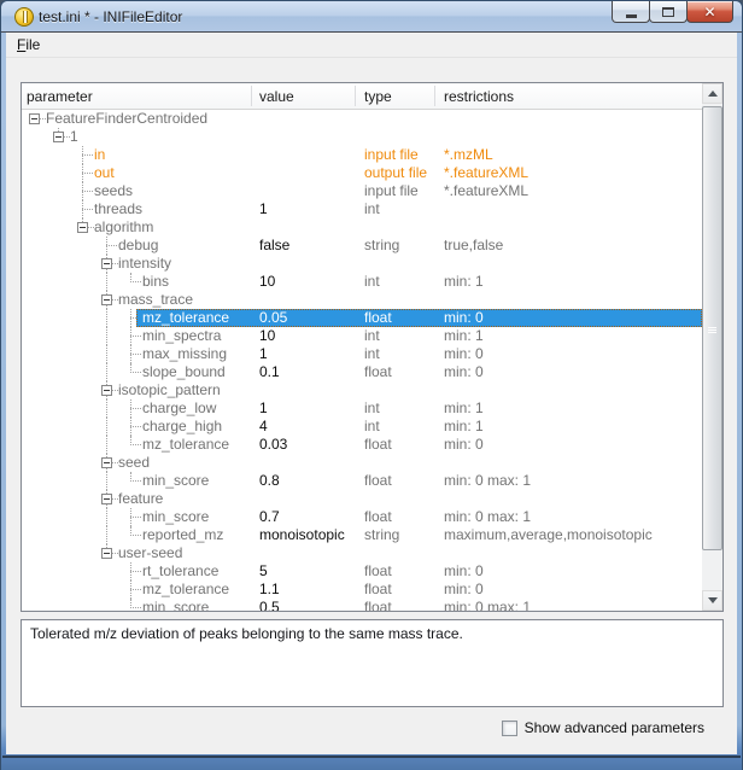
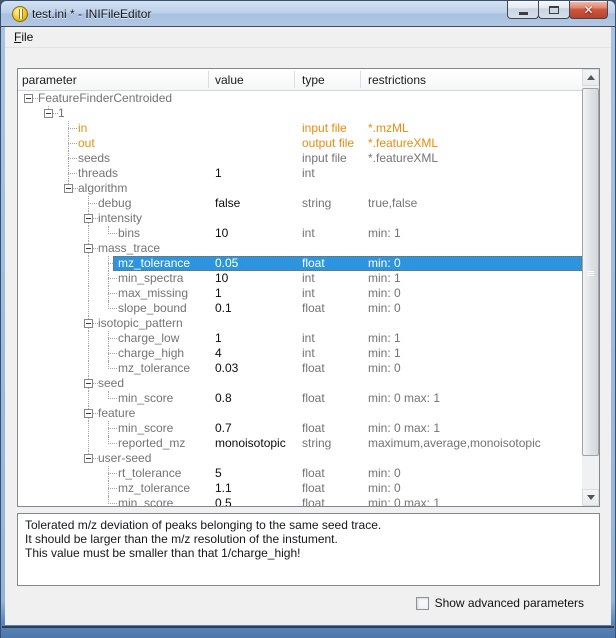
  test.ini * - INIFileEditor
  ✕
  File
  parameter
  value
  type
  restrictions
  FeatureFinderCentroided
  1
  in
  input file
  *.mzML
  out
  output file
  *.featureXML
  seeds
  input file
  *.featureXML
  threads
  1
  int
  algorithm
  debug
  false
  string
  true,false
  intensity
  bins
  10
  int
  min: 1
  mass_trace
  mz_tolerance
  0.05
  float
  min: 0
  min_spectra
  10
  int
  min: 1
  max_missing
  1
  int
  min: 0
  slope_bound
  0.1
  float
  min: 0
  isotopic_pattern
  charge_low
  1
  int
  min: 1
  charge_high
  4
  int
  min: 1
  mz_tolerance
  0.03
  float
  min: 0
  seed
  min_score
  0.8
  float
  min: 0 max: 1
  feature
  min_score
  0.7
  float
  min: 0 max: 1
  reported_mz
  monoisotopic
  string
  maximum,average,monoisotopic
  user-seed
  rt_tolerance
  5
  float
  min: 0
  mz_tolerance
  1.1
  float
  min: 0
  min_score
  0.5
  float
  min: 0 max: 1
- Tolerated m/z deviation of peaks belonging to the same mass trace.
+ Tolerated m/z deviation of peaks belonging to the same seed trace.
+ It should be larger than the m/z resolution of the instument.
+ This value must be smaller than that 1/charge_high!
  Show advanced parameters
